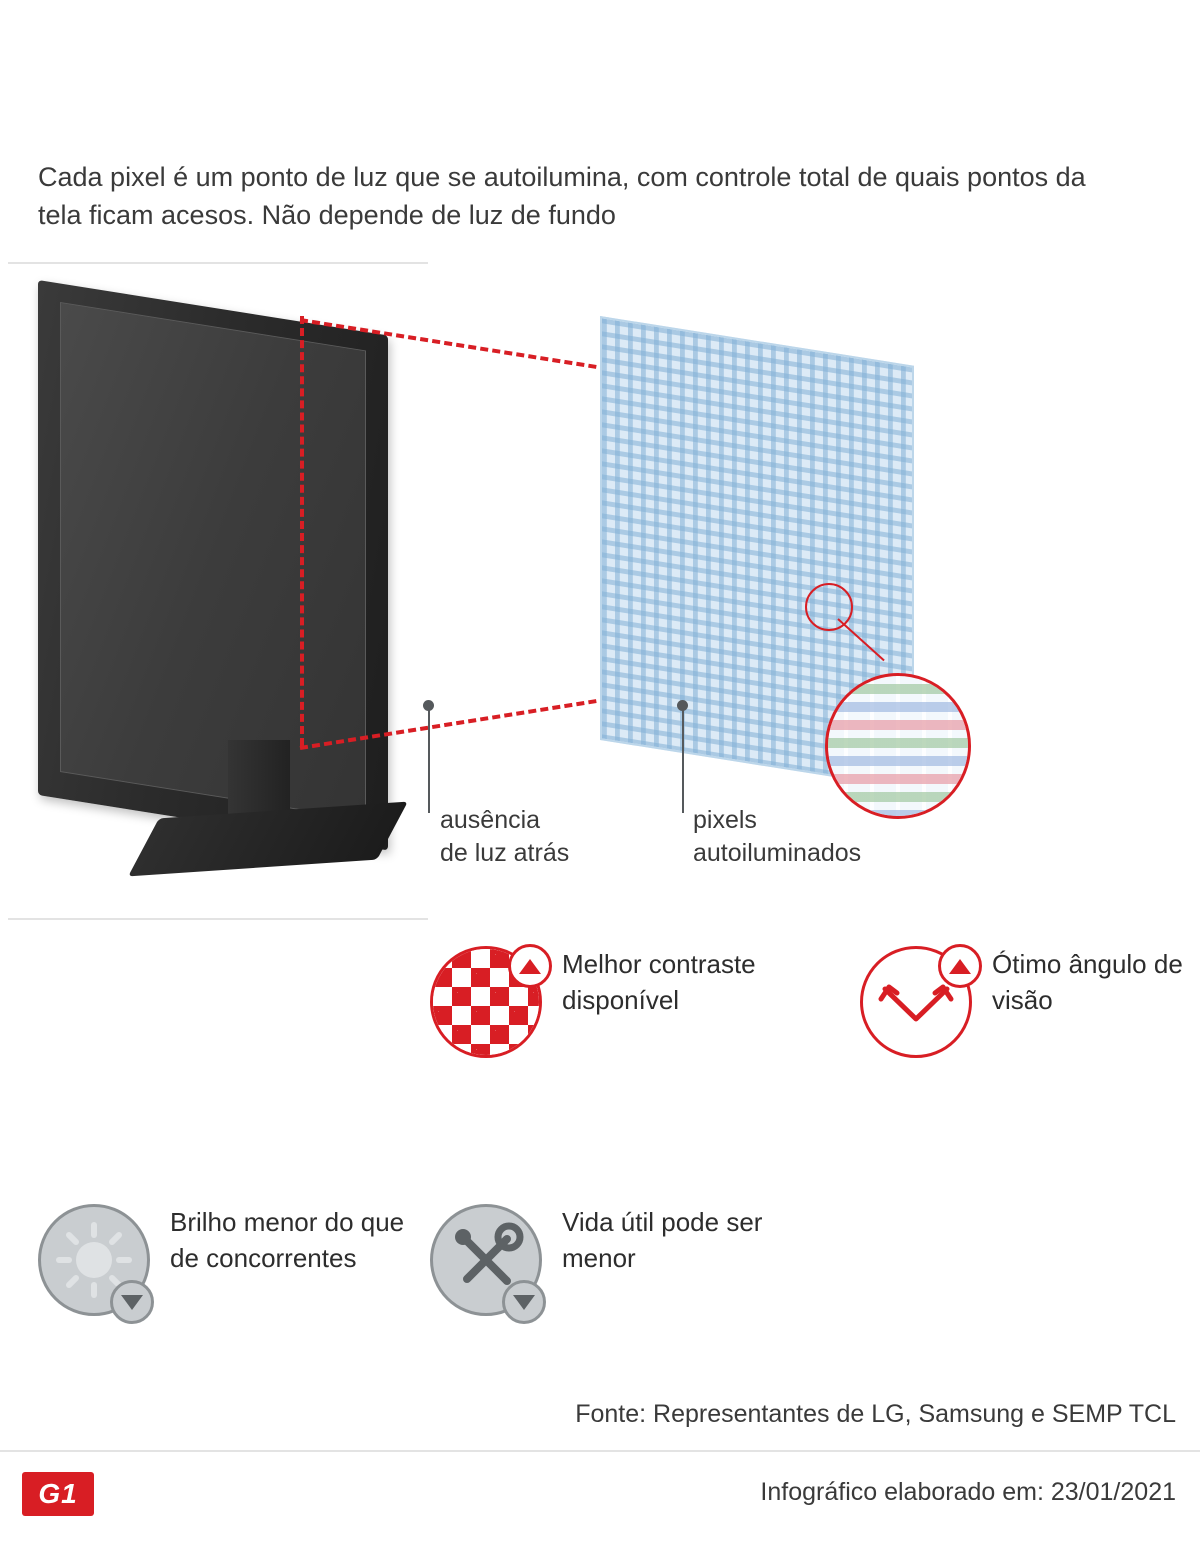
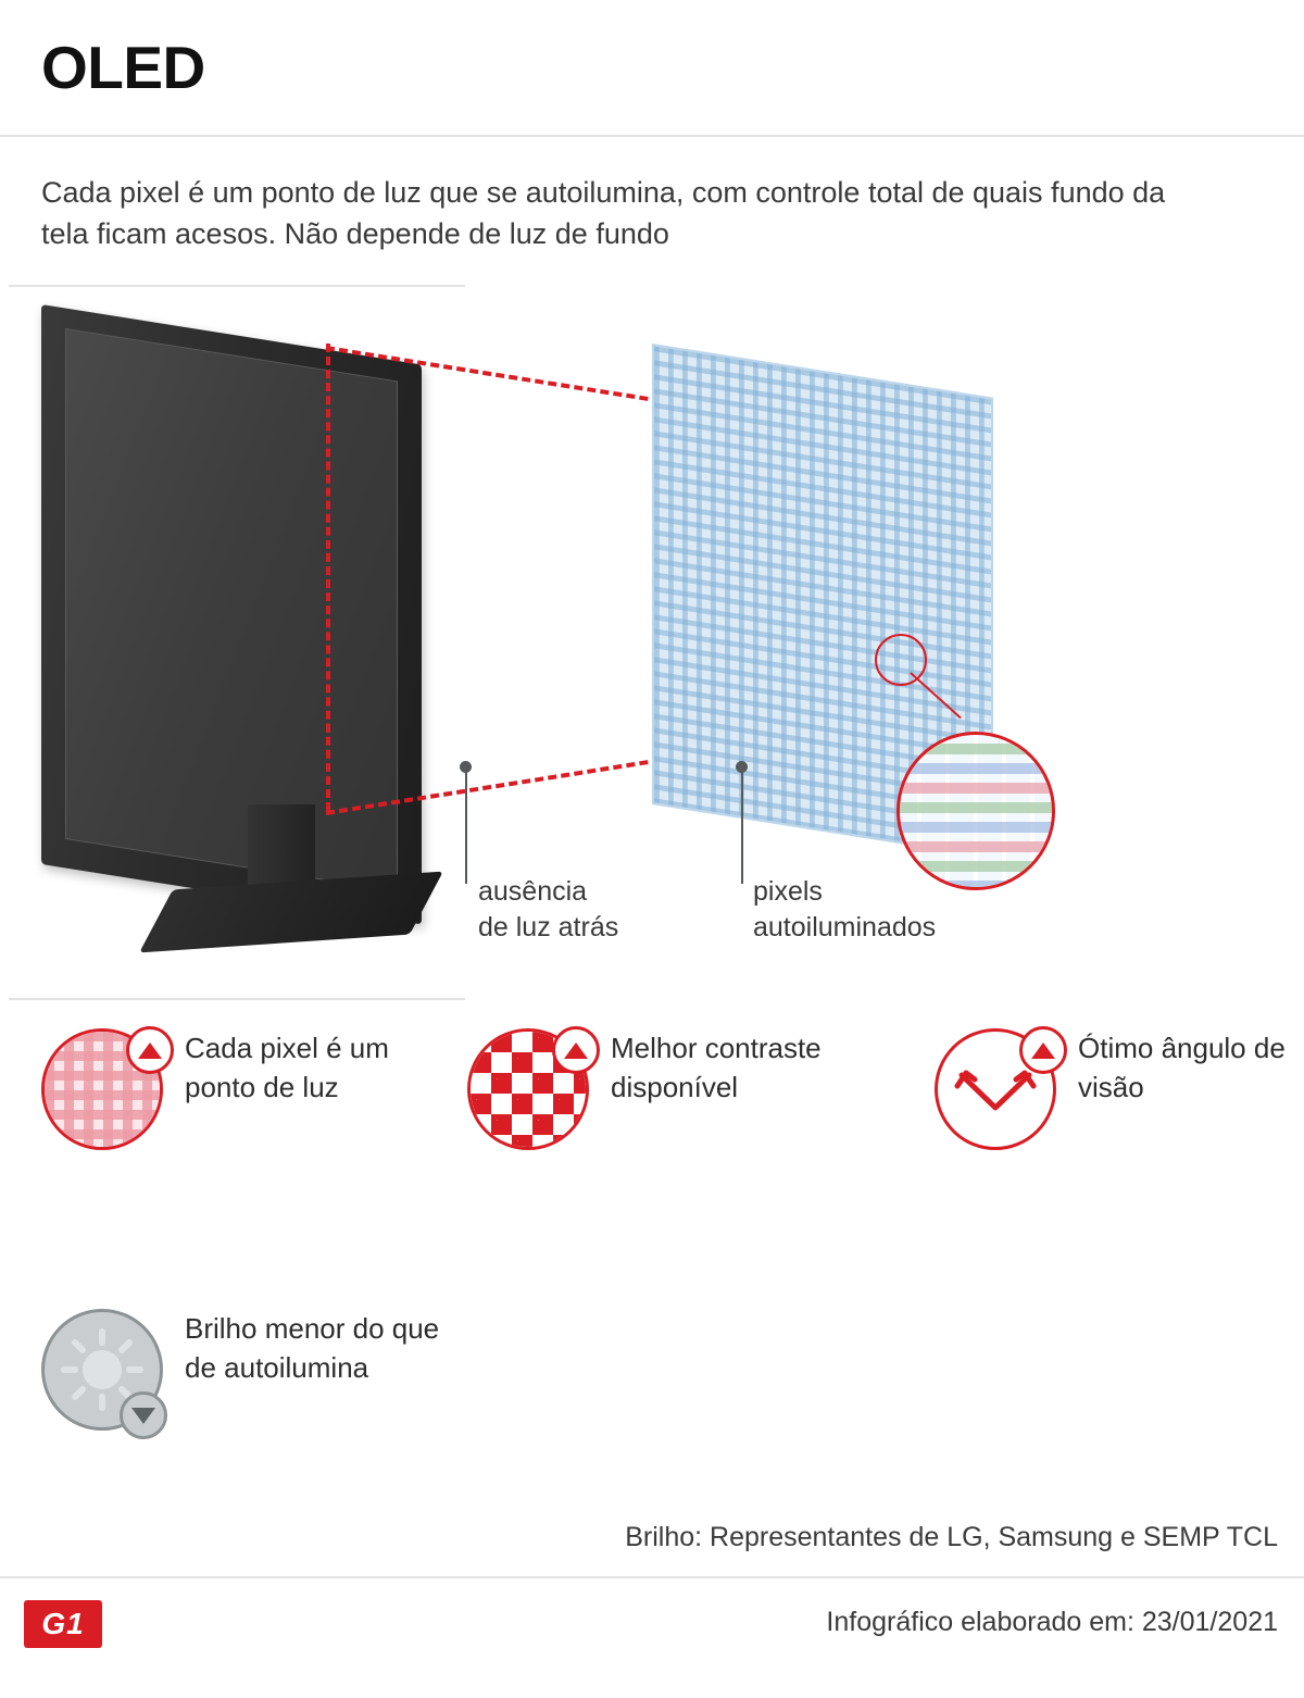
+ OLED
- Cada pixel é um ponto de luz que se autoilumina, com controle total de quais pontos da tela ficam acesos. Não depende de luz de fundo
+ Cada pixel é um ponto de luz que se autoilumina, com controle total de quais fundo da tela ficam acesos. Não depende de luz de fundo
  ausência
  de luz atrás
  pixels
  autoiluminados
+ Cada pixel é um ponto de luz
  Melhor contraste disponível
  Ótimo ângulo de visão
- Brilho menor do que de concorrentes
+ Brilho menor do que de autoilumina
- Vida útil pode ser menor
- Fonte: Representantes de LG, Samsung e SEMP TCL
+ Brilho: Representantes de LG, Samsung e SEMP TCL
  Infográfico elaborado em: 23/01/2021
  G1
